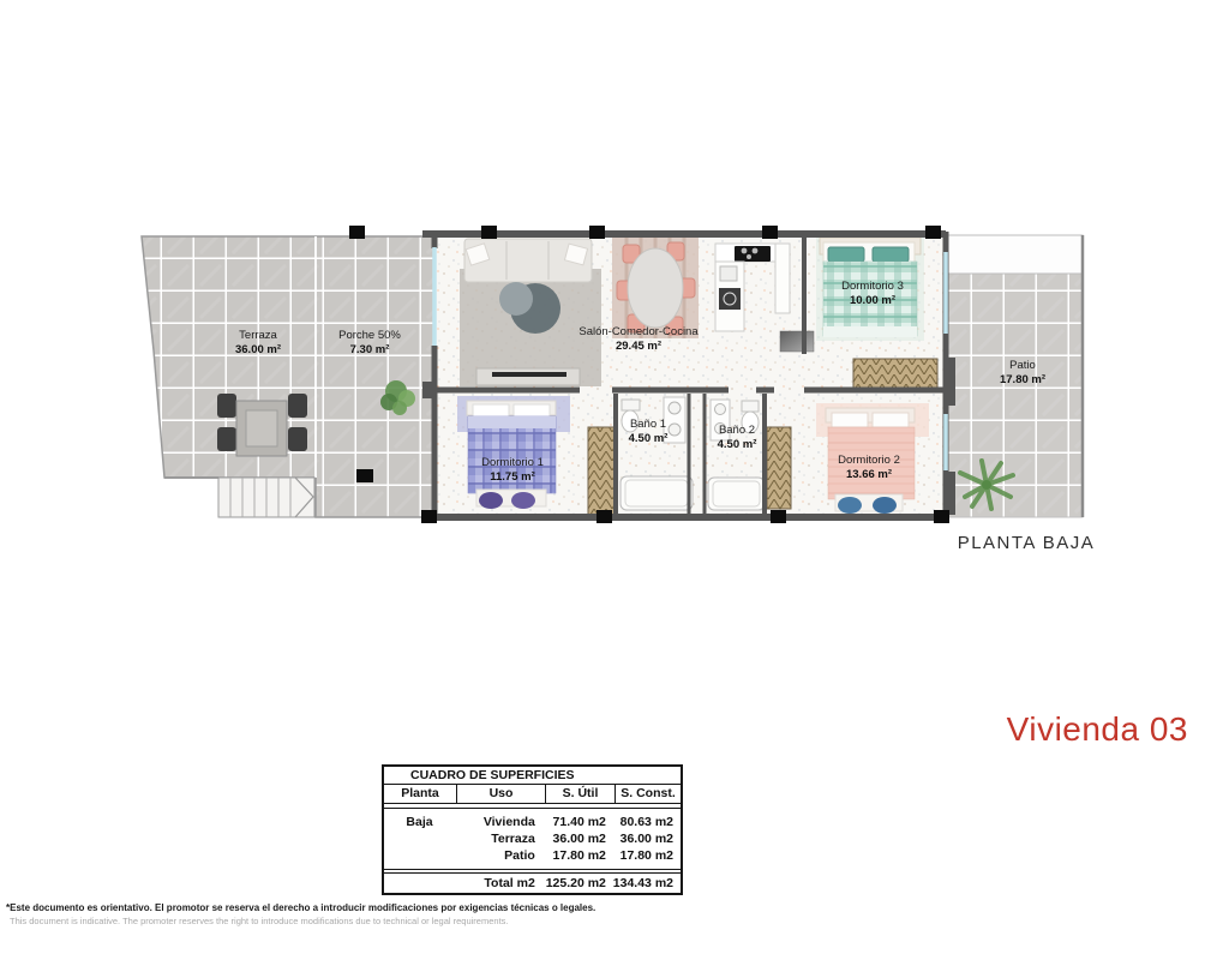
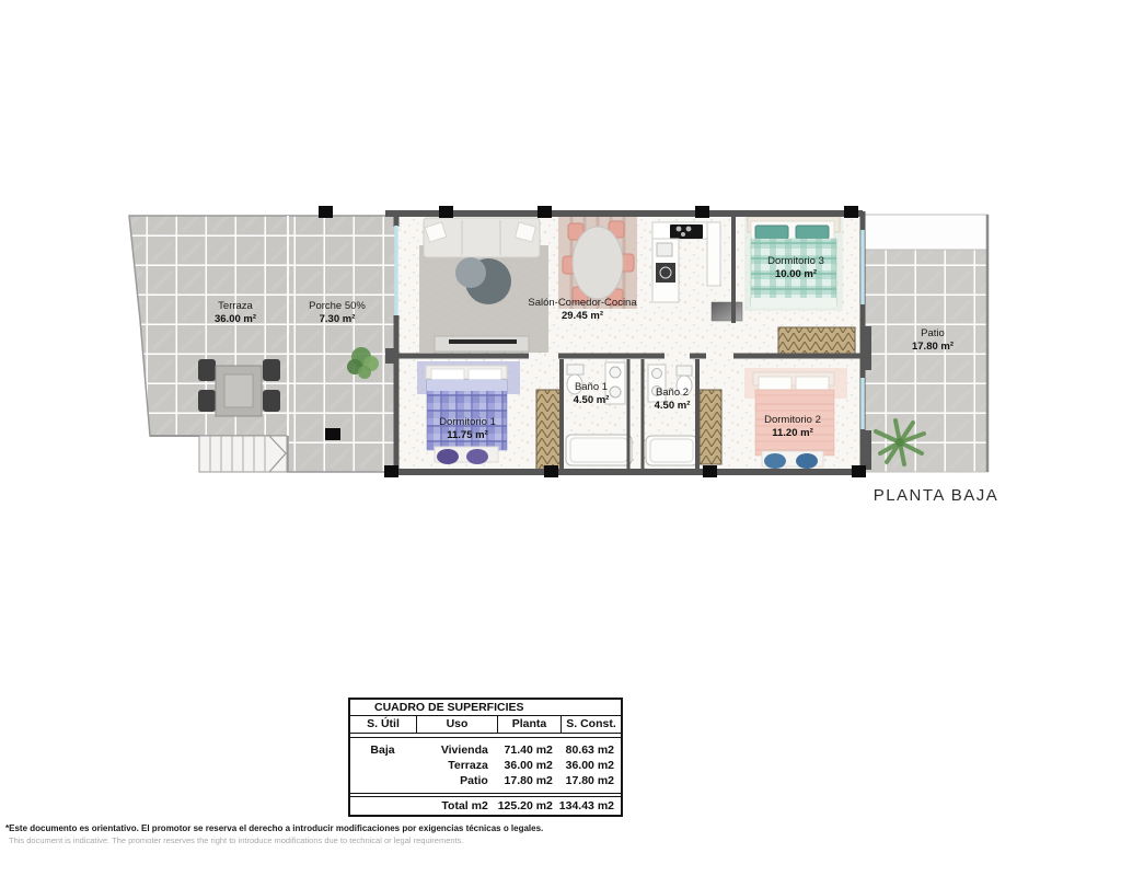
  Terraza
  36.00 m²
  Porche 50%
  7.30 m²
  Salón-Comedor-Cocina
  29.45 m²
  Dormitorio 3
  10.00 m²
  Patio
  17.80 m²
  Dormitorio 1
  11.75 m²
  Baño 1
  4.50 m²
  Baño 2
  4.50 m²
  Dormitorio 2
- 13.66 m²
+ 11.20 m²
  PLANTA BAJA
- Vivienda 03
  CUADRO DE SUPERFICIES
- Planta
+ S. Útil
  Uso
- S. Útil
+ Planta
  S. Const.
  Baja
  Vivienda
  71.40 m2
  80.63 m2
  Terraza
  36.00 m2
  36.00 m2
  Patio
  17.80 m2
  17.80 m2
  Total m2
  125.20 m2
  134.43 m2
  *Este documento es orientativo. El promotor se reserva el derecho a introducir modificaciones por exigencias técnicas o legales.
  This document is indicative. The promoter reserves the right to introduce modifications due to technical or legal requirements.
